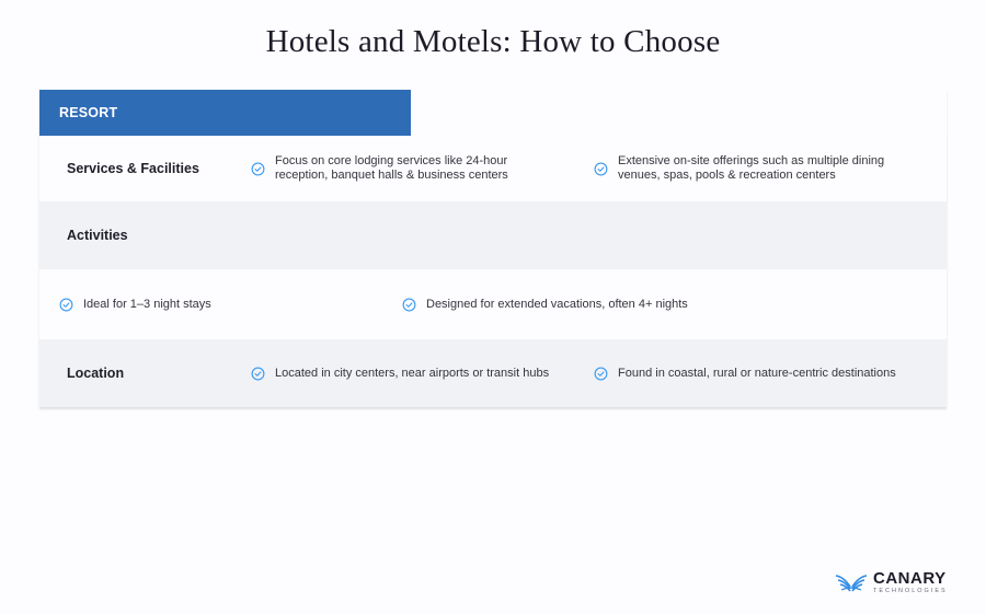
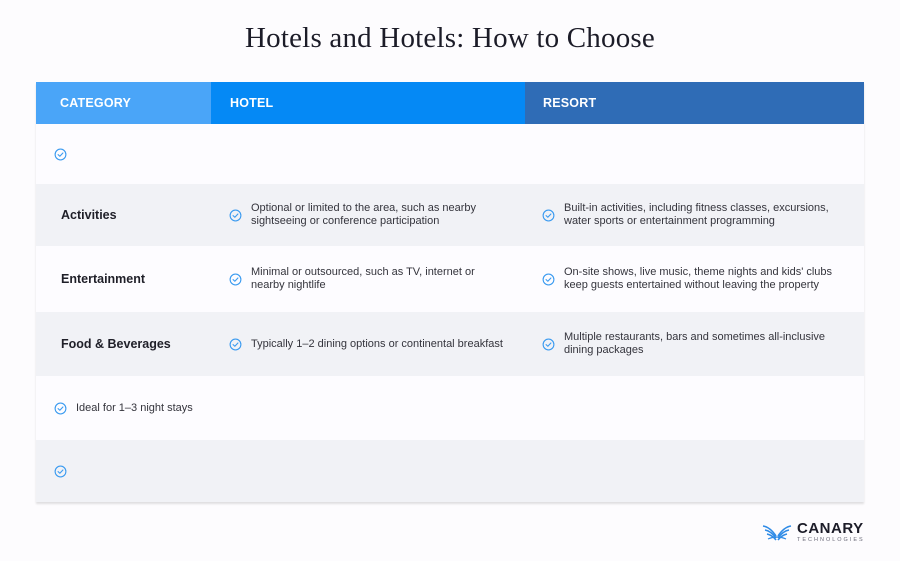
- Hotels and Motels: How to Choose
+ Hotels and Hotels: How to Choose
+ CATEGORY
+ HOTEL
  RESORT
- Services & Facilities
- Focus on core lodging services like 24-hour reception, banquet halls & business centers
- Extensive on-site offerings such as multiple dining venues, spas, pools & recreation centers
  Activities
+ Optional or limited to the area, such as nearby sightseeing or conference participation
+ Built-in activities, including fitness classes, excursions, water sports or entertainment programming
+ Entertainment
+ Minimal or outsourced, such as TV, internet or nearby nightlife
+ On-site shows, live music, theme nights and kids' clubs keep guests entertained without leaving the property
+ Food & Beverages
+ Typically 1–2 dining options or continental breakfast
+ Multiple restaurants, bars and sometimes all-inclusive dining packages
  Ideal for 1–3 night stays
- Designed for extended vacations, often 4+ nights
- Location
- Located in city centers, near airports or transit hubs
- Found in coastal, rural or nature-centric destinations
  CANARY
